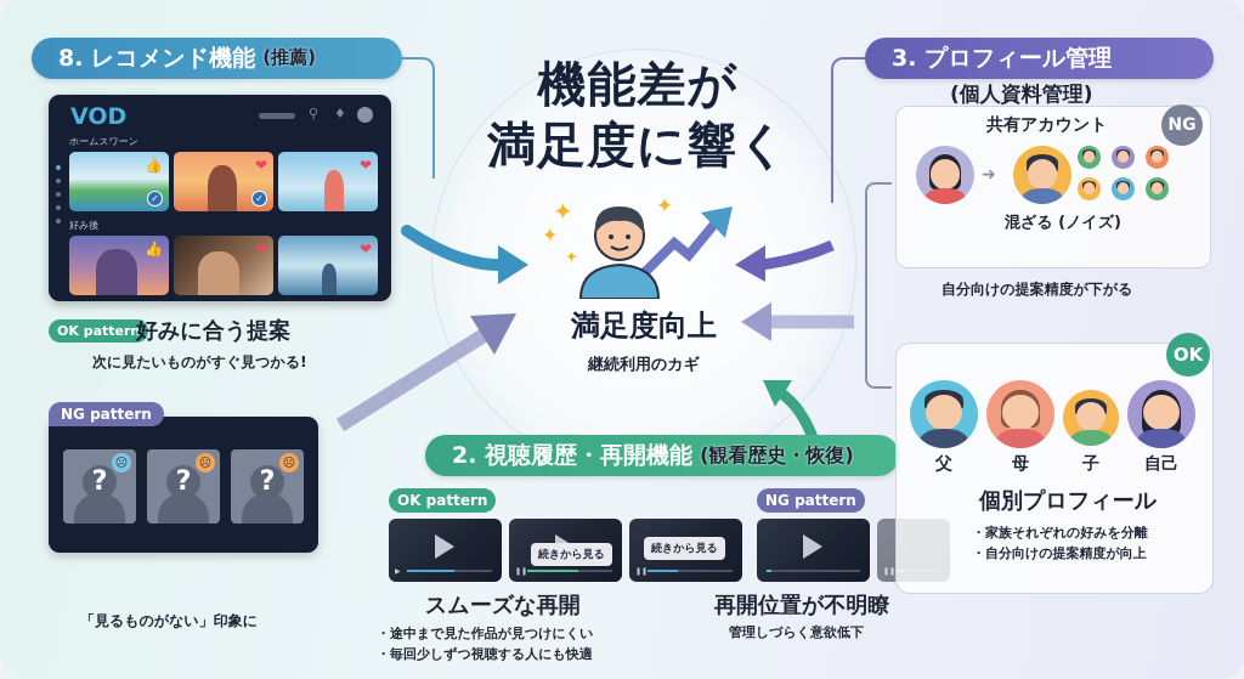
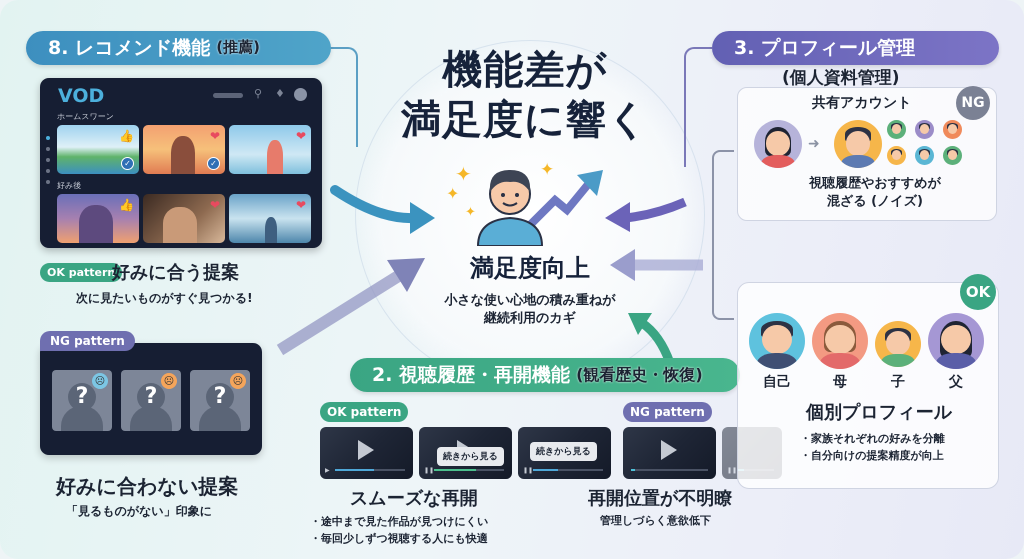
  8. レコメンド機能
  (推薦)
  VOD
  ⚲
  ♦
  ホームスワーン
  👍
  ✓
  ❤
  ✓
  ❤
  好み後
  👍
  ❤
  ❤
  OK pattern
  好みに合う提案
  次に見たいものがすぐ見つかる!
  NG pattern
  ?
  ☹
  ?
  ☹
  ?
  ☹
+ 好みに合わない提案
  「見るものがない」印象に
  機能差が
  満足度に響く
  ✦
  ✦
  ✦
  ✦
  満足度向上
+ 小さな使い心地の積み重ねが
  継続利用のカギ
  2. 視聴履歴・再開機能
  (観看歴史・恢復)
  OK pattern
  NG pattern
  続きから見る
  続きから見る
  スムーズな再開
  ・途中まで見た作品が見つけにくい
  ・毎回少しずつ視聴する人にも快適
  再開位置が不明瞭
  管理しづらく意欲低下
  3. プロフィール管理
  (個人資料管理)
  NG
  共有アカウント
  ➜
+ 視聴履歴やおすすめが
  混ざる (ノイズ)
- 自分向けの提案精度が下がる
  OK
- 父
+ 自己
  母
  子
- 自己
+ 父
  個別プロフィール
  ・家族それぞれの好みを分離
  ・自分向けの提案精度が向上
